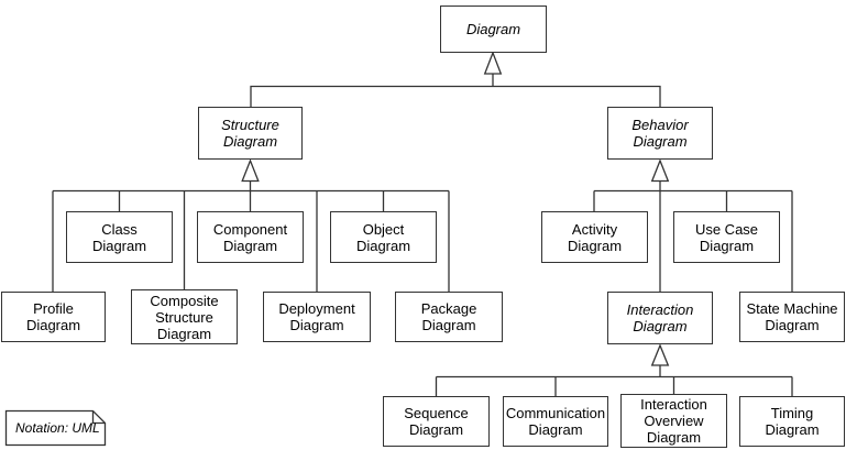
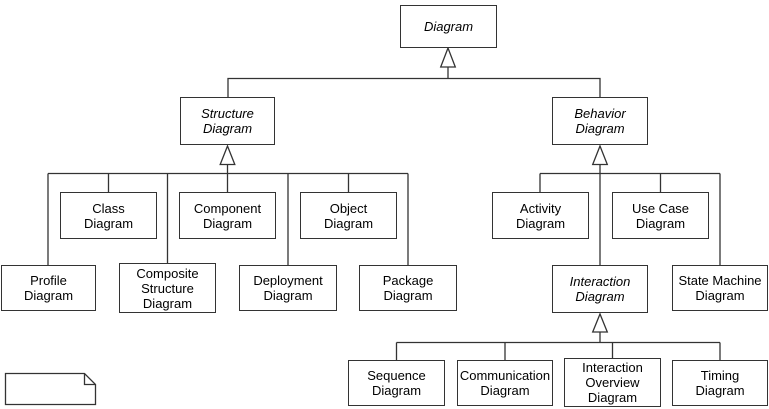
  Diagram
  Structure
  Diagram
  Behavior
  Diagram
  Class
  Diagram
  Component
  Diagram
  Object
  Diagram
  Profile
  Diagram
  Composite
  Structure
  Diagram
  Deployment
  Diagram
  Package
  Diagram
  Activity
  Diagram
  Use Case
  Diagram
  Interaction
  Diagram
  State Machine
  Diagram
  Sequence
  Diagram
  Communication
  Diagram
  Interaction
  Overview
  Diagram
  Timing
  Diagram
- Notation: UML
